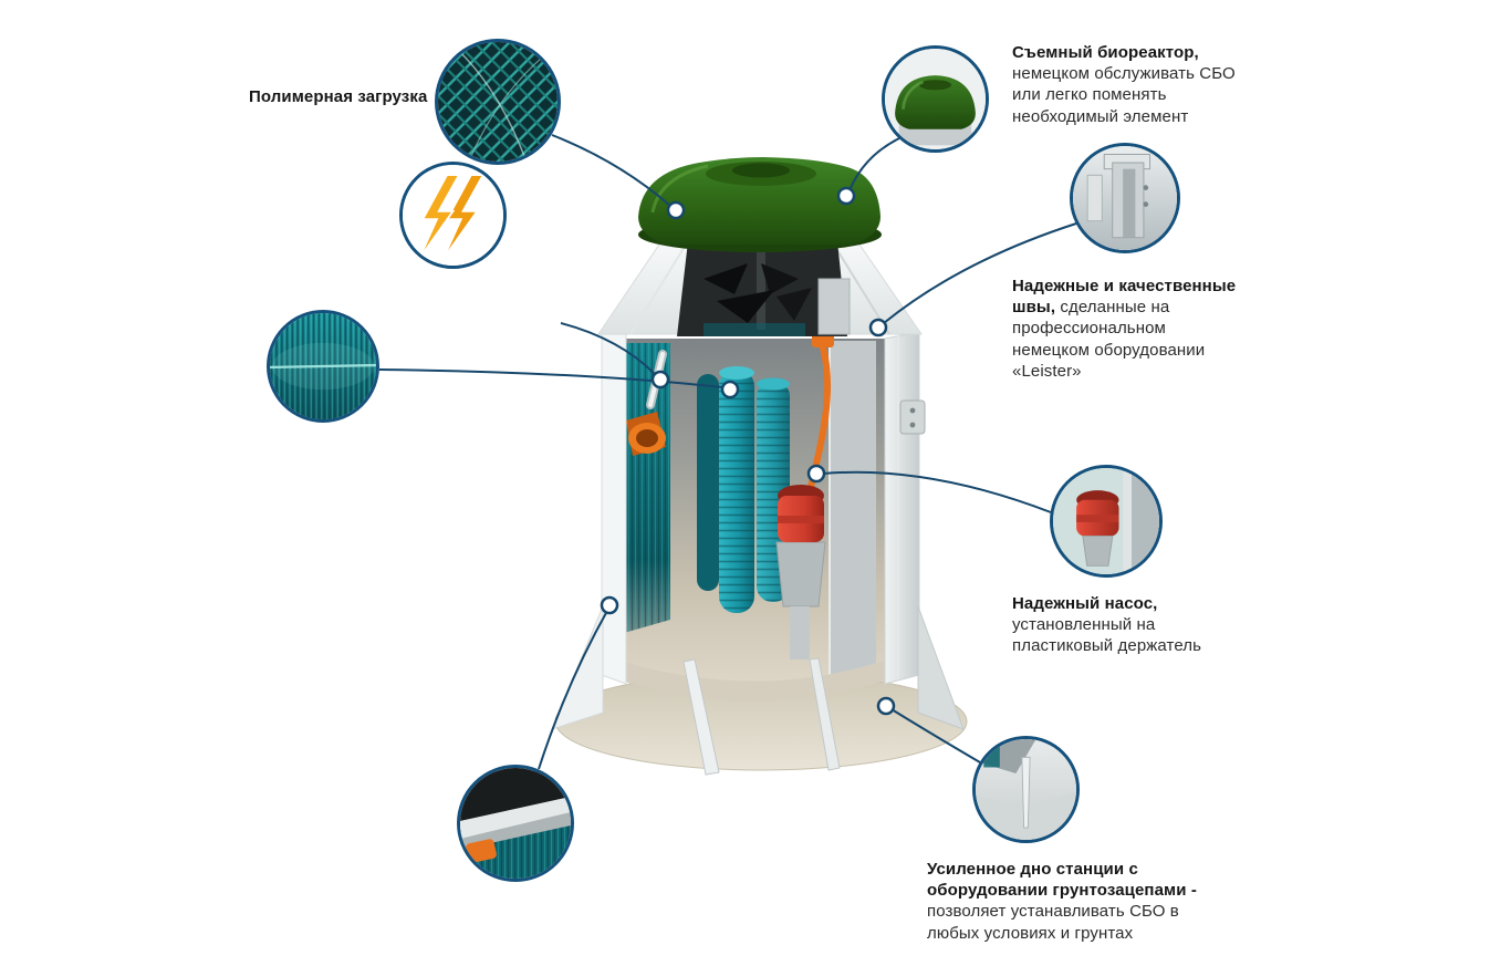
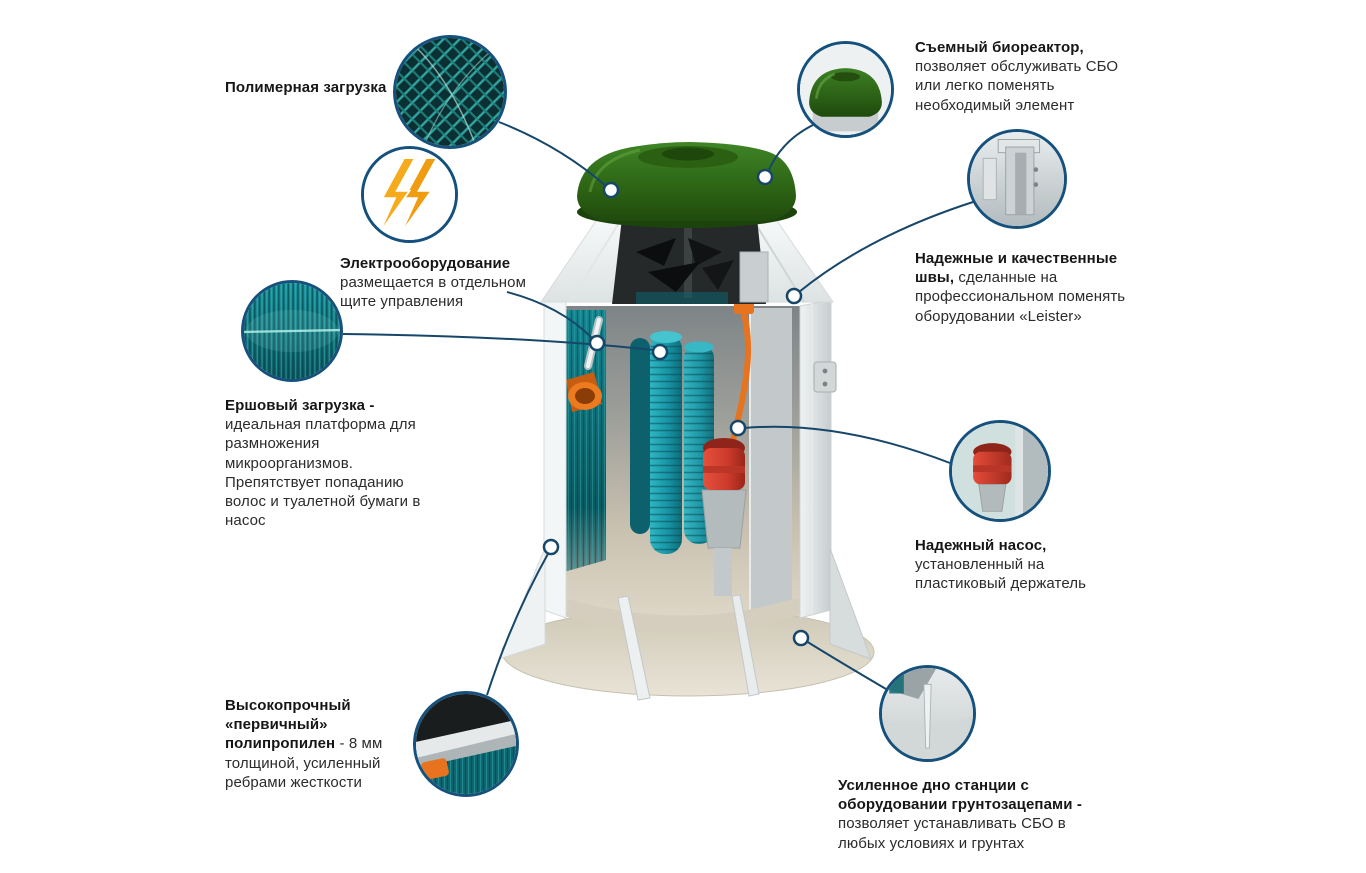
  Полимерная загрузка
+ Электрооборудование размещается в отдельном щите управления
+ Ершовый загрузка - идеальная платформа для размножения микроорганизмов. Препятствует попаданию волос и туалетной бумаги в насос
+ Высокопрочный «первичный» полипропилен - 8 мм толщиной, усиленный ребрами жесткости
- Съемный биореактор, немецком обслуживать СБО или легко поменять необходимый элемент
+ Съемный биореактор, позволяет обслуживать СБО или легко поменять необходимый элемент
- Надежные и качественные швы, сделанные на профессиональном немецком оборудовании «Leister»
+ Надежные и качественные швы, сделанные на профессиональном поменять оборудовании «Leister»
  Надежный насос, установленный на пластиковый держатель
  Усиленное дно станции с оборудовании грунтозацепами - позволяет устанавливать СБО в любых условиях и грунтах
